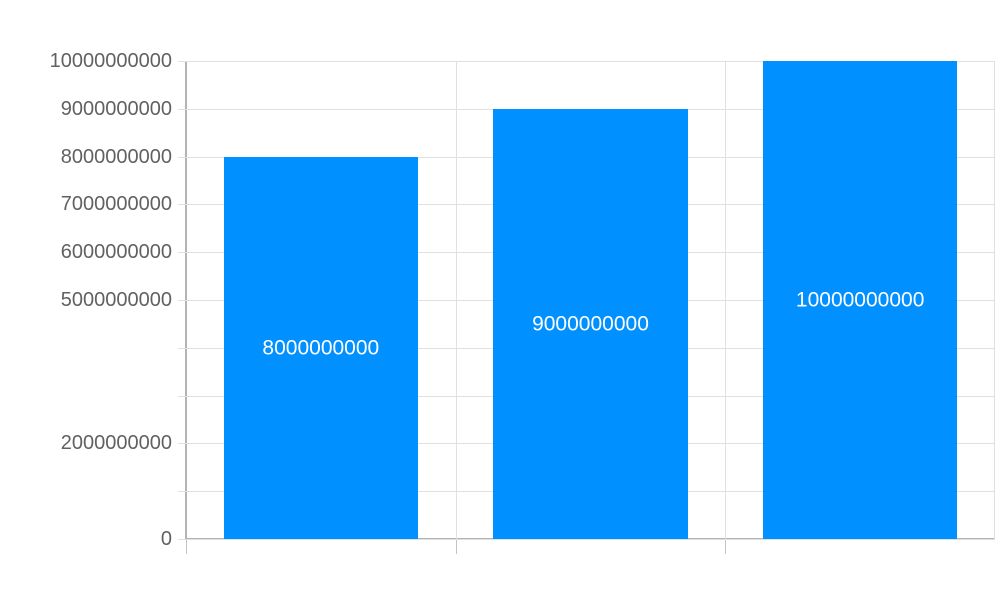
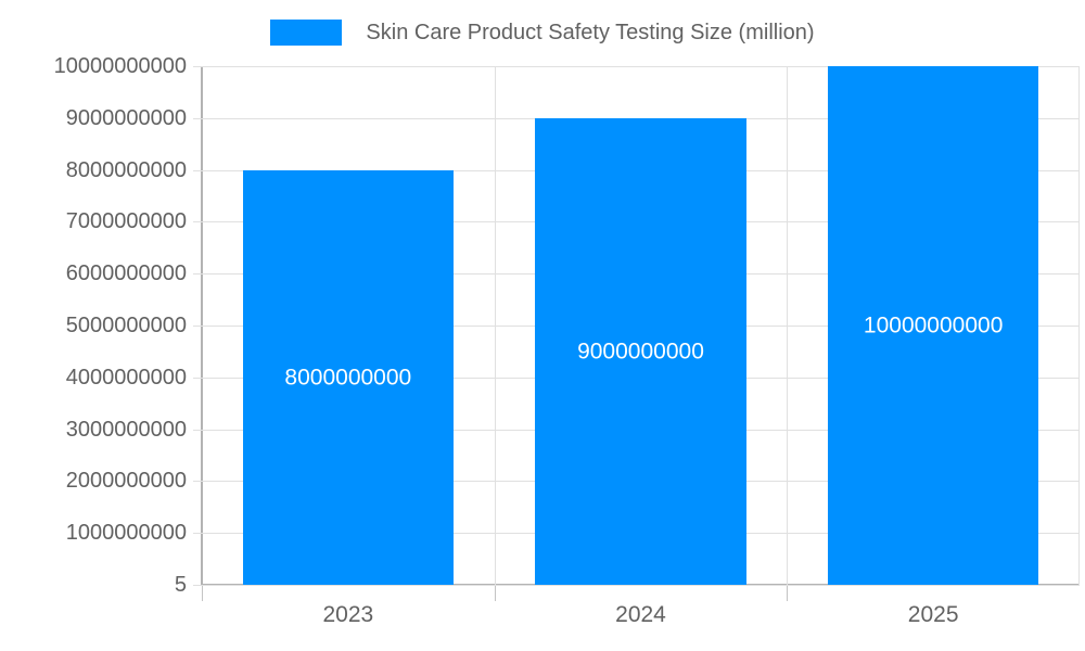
+ Skin Care Product Safety Testing Size (million)
- 0
+ 5
+ 1000000000
  2000000000
+ 3000000000
+ 4000000000
  5000000000
  6000000000
  7000000000
  8000000000
  9000000000
  10000000000
  8000000000
  9000000000
  10000000000
+ 2023
+ 2024
+ 2025
